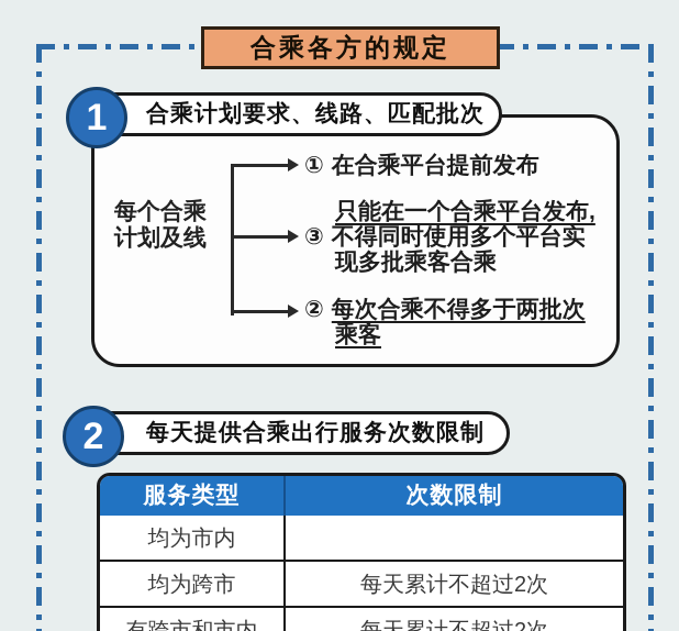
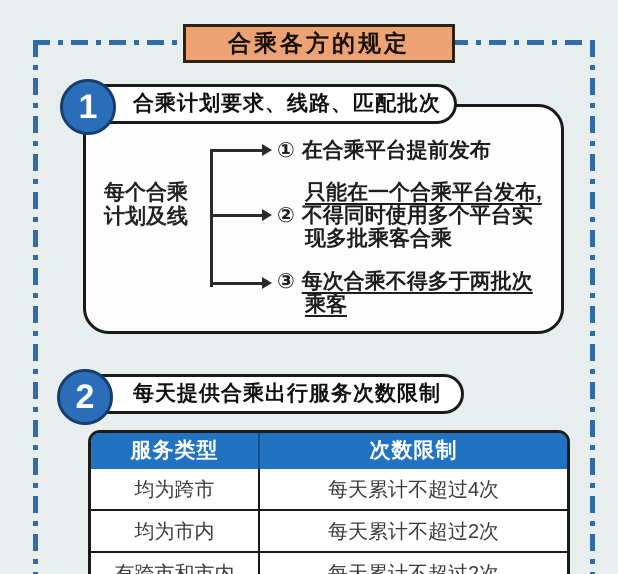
  合乘各方的规定
  合乘计划要求、线路、匹配批次
  1
  每个合乘
  计划及线
  ① 在合乘平台提前发布
  只能在一个合乘平台发布,
- ③ 不得同时使用多个平台实
+ ② 不得同时使用多个平台实
  现多批乘客合乘
- ② 每次合乘不得多于两批次
+ ③ 每次合乘不得多于两批次
  乘客
  每天提供合乘出行服务次数限制
  2
  服务类型
  次数限制
- 均为市内
+ 均为跨市
+ 每天累计不超过4次
- 均为跨市
+ 均为市内
  每天累计不超过2次
